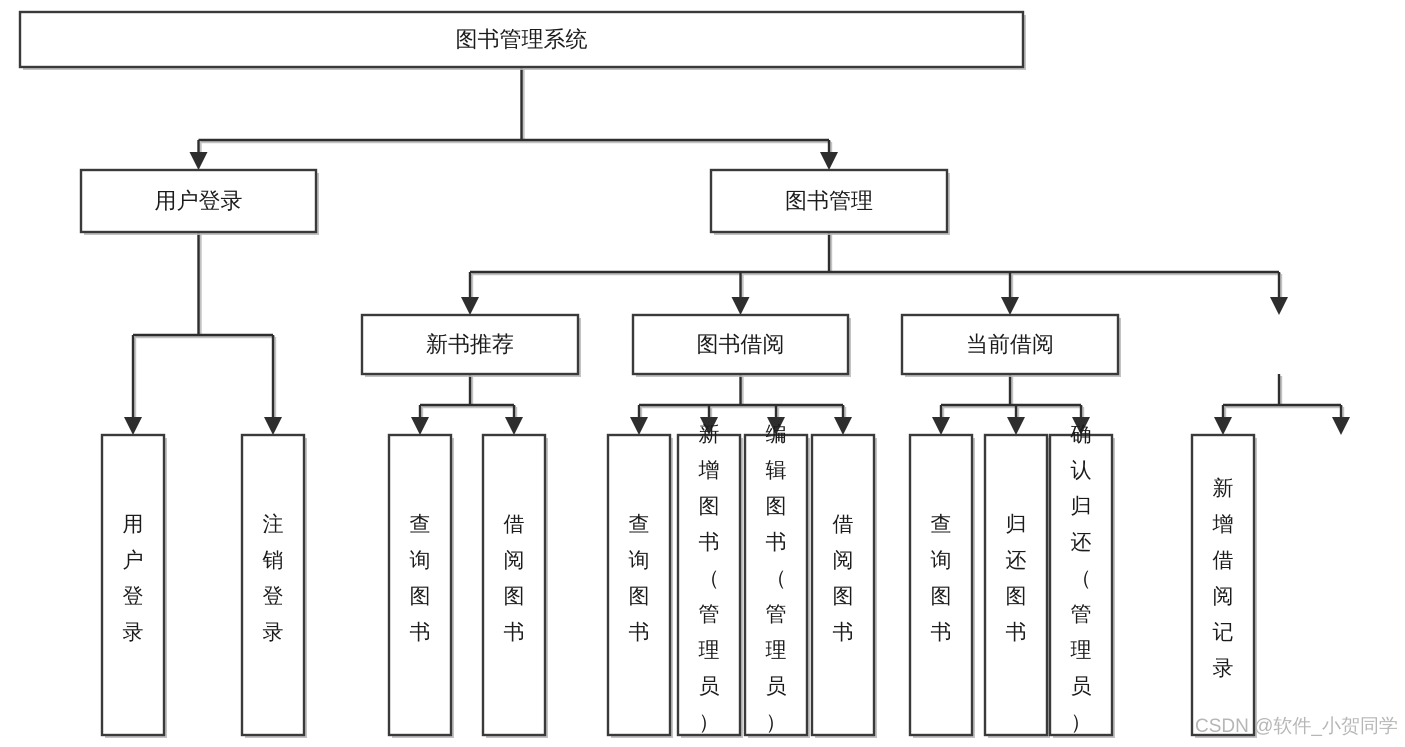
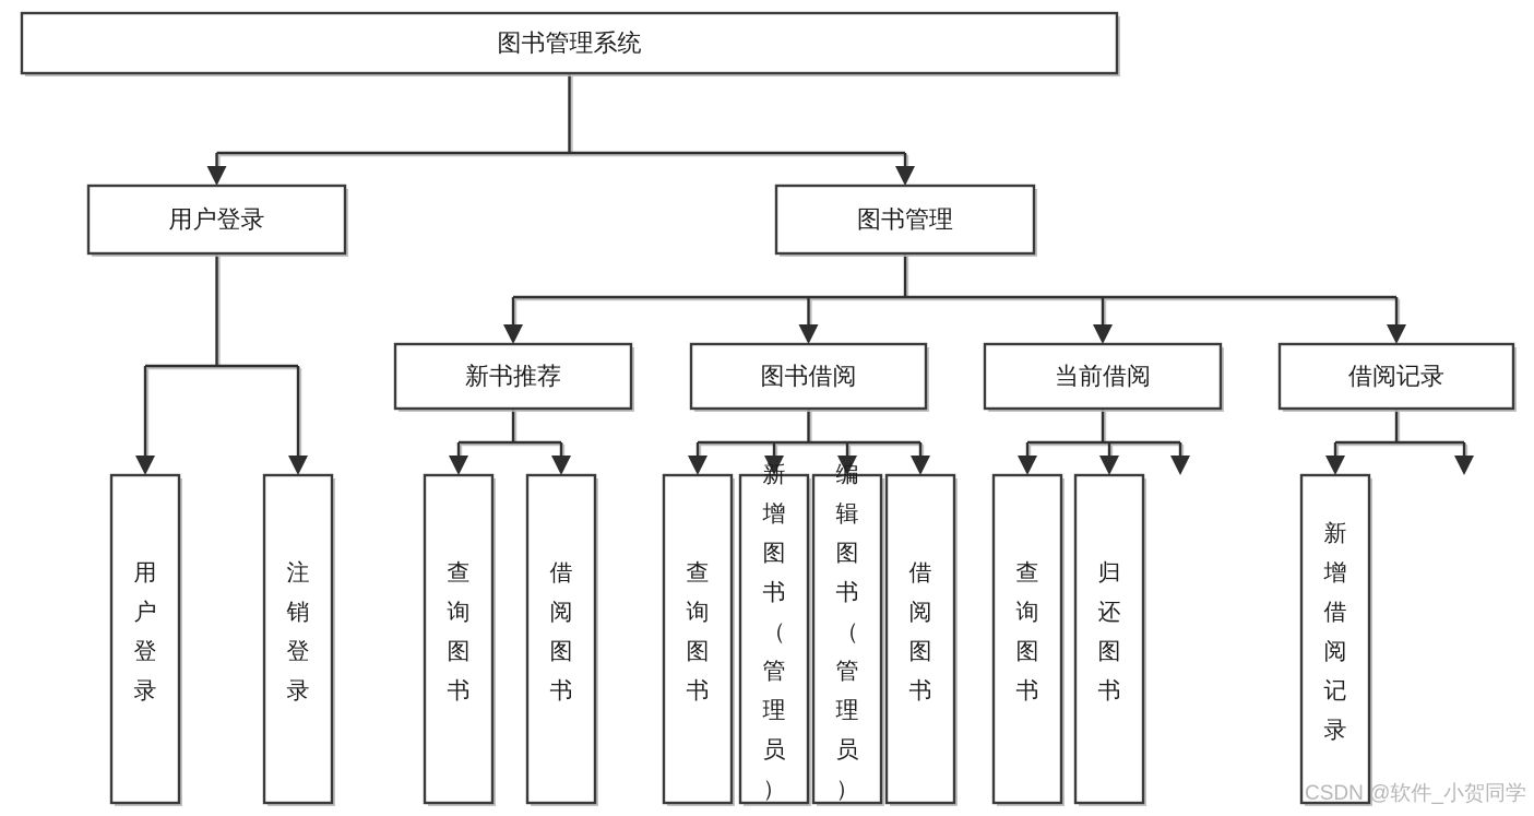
  图书管理系统
  用户登录
  图书管理
  新书推荐
  图书借阅
  当前借阅
+ 借阅记录
  用户登录
  注销登录
  查询图书
  借阅图书
  查询图书
  新增图书（管理员）
  编辑图书（管理员）
  借阅图书
  查询图书
  归还图书
- 确认归还（管理员）
  新增借阅记录
  CSDN @软件_小贺同学
